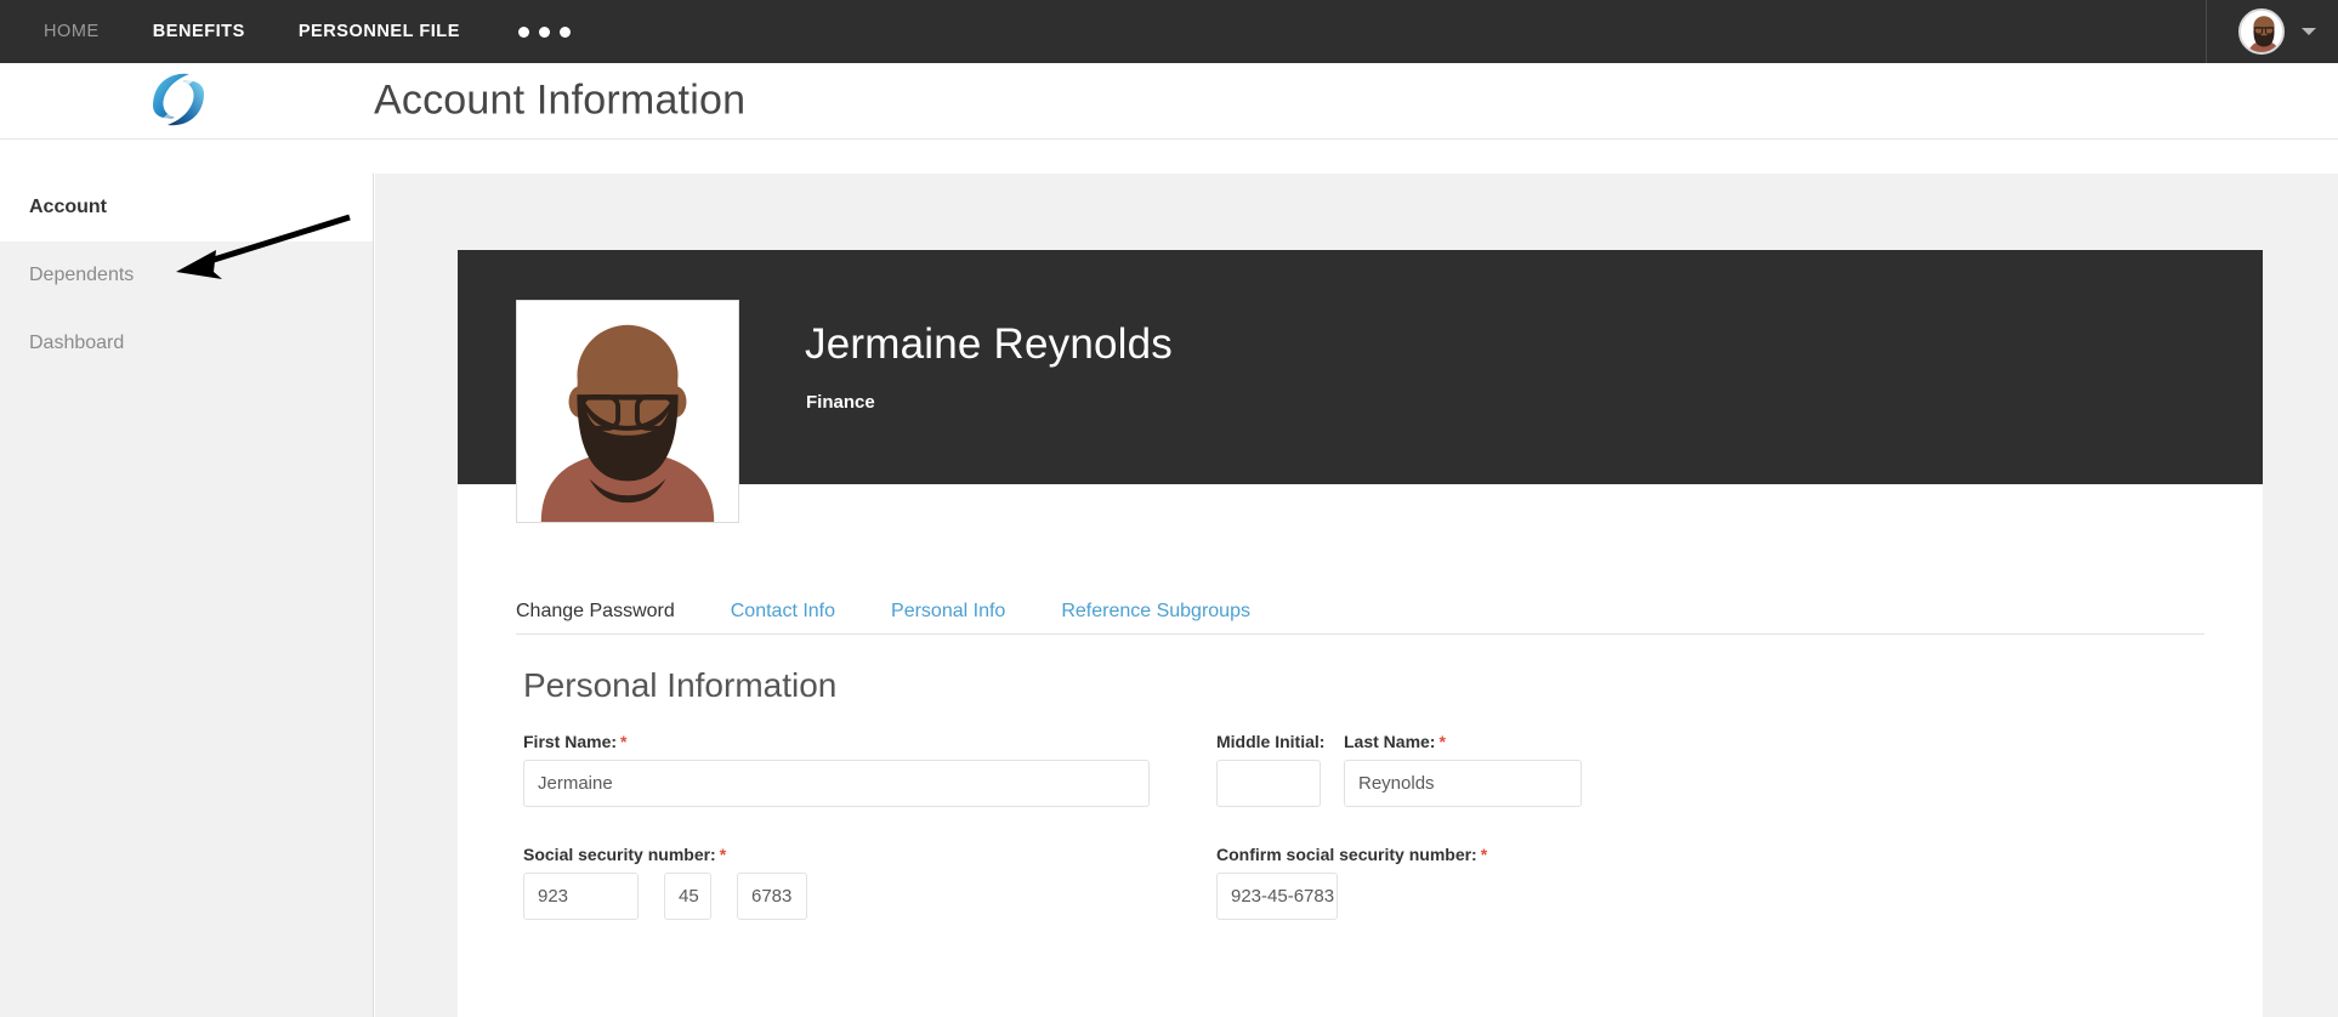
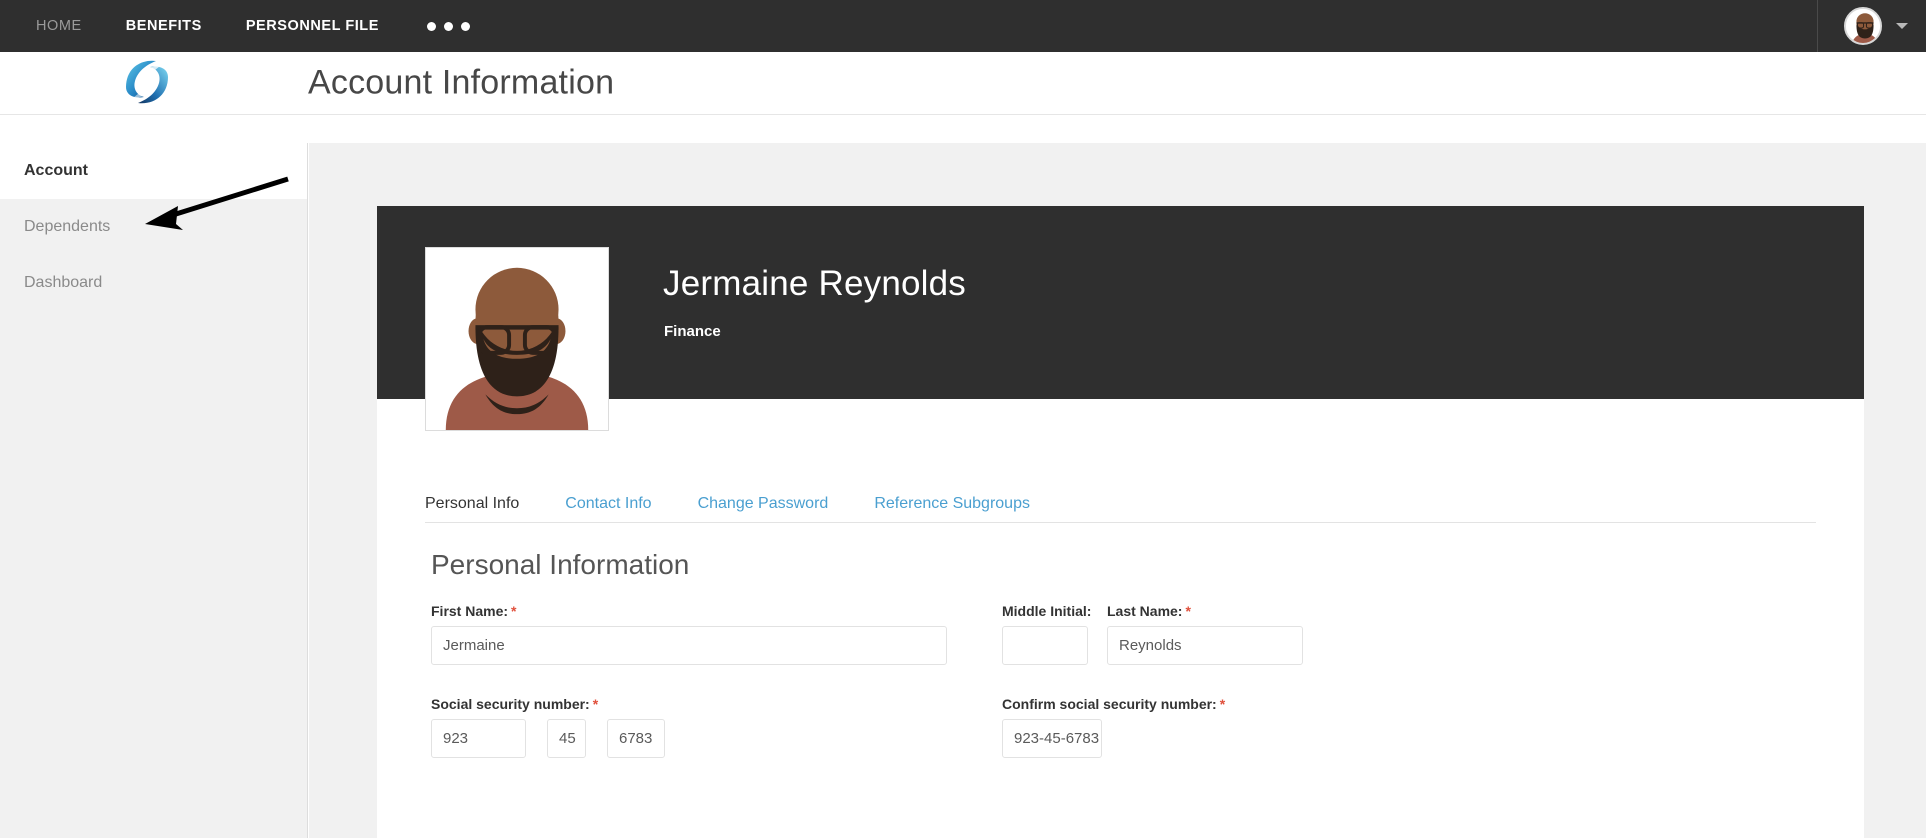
  HOME
  BENEFITS
  PERSONNEL FILE
  Account Information
  Account
  Dependents
  Dashboard
  Jermaine Reynolds
  Finance
- Change Password
+ Personal Info
  Contact Info
- Personal Info
+ Change Password
  Reference Subgroups
  Personal Information
  First Name: *
  Jermaine
  Middle Initial:
  Last Name: *
  Reynolds
  Social security number: *
  923
  45
  6783
  Confirm social security number: *
  923-45-6783
